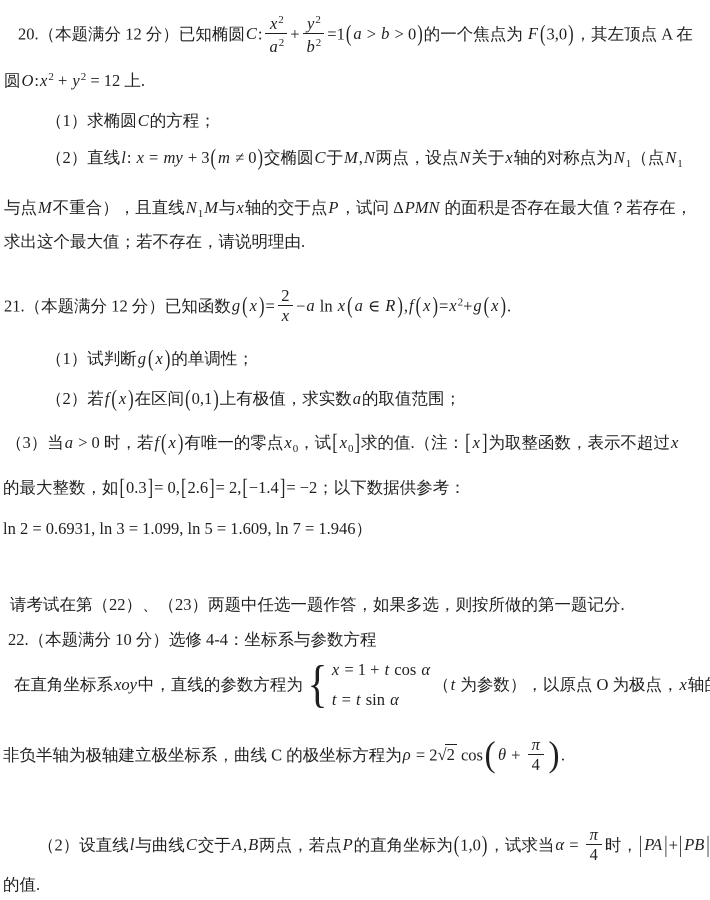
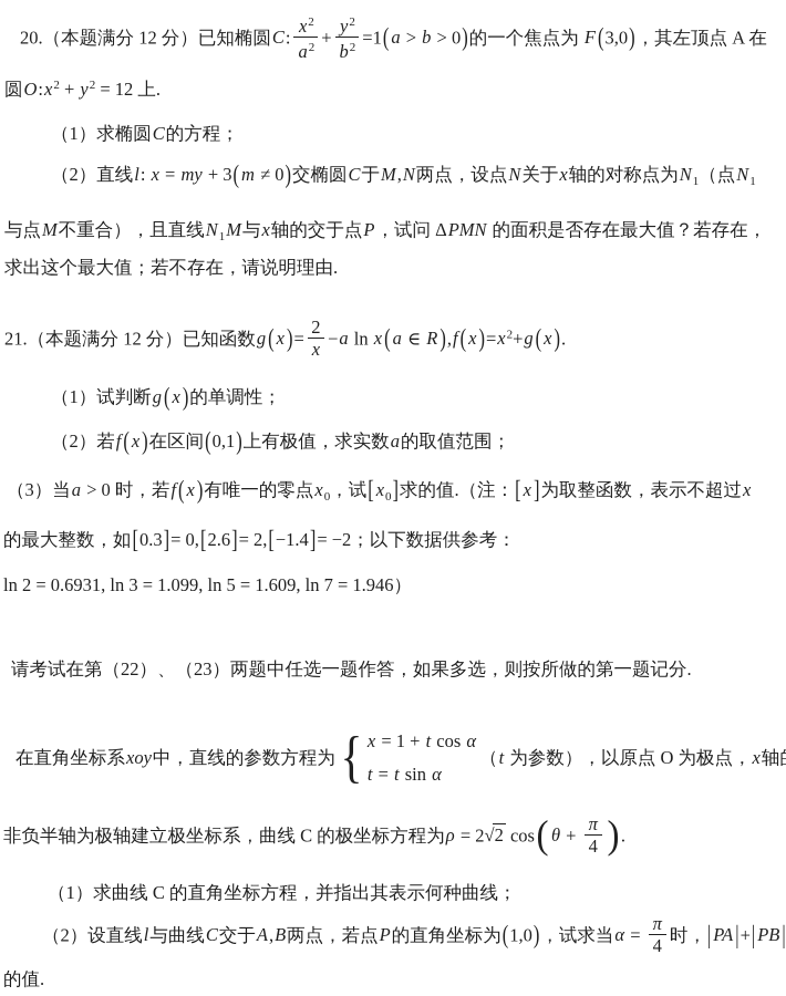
  20.（本题满分 12 分）已知椭圆C:
  x2
  a2
  +
  y2
  b2
  =1(a > b > 0)的一个焦点为 F(3,0)，其左顶点 A 在
  圆O:x2 + y2 = 12 上.
  （1）求椭圆C的方程；
  （2）直线l: x = my + 3(m ≠ 0)交椭圆C于M,N两点，设点N关于x轴的对称点为N1（点N1
  与点M不重合），且直线N1M与x轴的交于点P，试问 ΔPMN 的面积是否存在最大值？若存在，
  求出这个最大值；若不存在，请说明理由.
  21.（本题满分 12 分）已知函数g(x)=
  2
  x
  −a ln x(a ∈ R),f(x)=x2+g(x).
  （1）试判断g(x)的单调性；
  （2）若f(x)在区间(0,1)上有极值，求实数a的取值范围；
  （3）当a > 0 时，若f(x)有唯一的零点x0，试[x0]求的值.（注：[x]为取整函数，表示不超过x
  的最大整数，如[0.3]= 0,[2.6]= 2,[−1.4]= −2；以下数据供参考：
  ln 2 = 0.6931, ln 3 = 1.099, ln 5 = 1.609, ln 7 = 1.946）
  请考试在第（22）、（23）两题中任选一题作答，如果多选，则按所做的第一题记分.
- 22.（本题满分 10 分）选修 4-4：坐标系与参数方程
  在直角坐标系xoy中，直线的参数方程为
  {
  x = 1 + t cos α
  t = t sin α
  （t 为参数），以原点 O 为极点，x轴
  非负半轴为极轴建立极坐标系，曲线 C 的极坐标方程为ρ = 2√2 cos( θ +
  π
  4
  ).
+ （1）求曲线 C 的直角坐标方程，并指出其表示何种曲线；
  （2）设直线l与曲线C交于A,B两点，若点P的直角坐标为(1,0)，试求当α =
  π
  4
  时，|PA|+|PB|
  的值.
